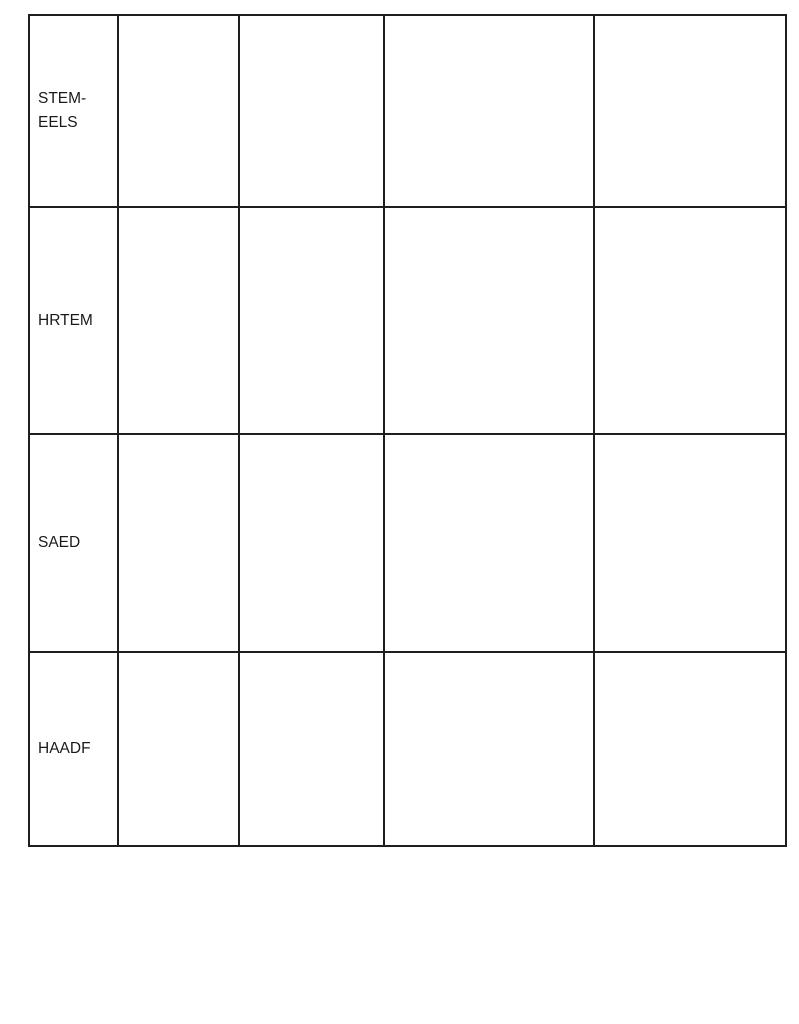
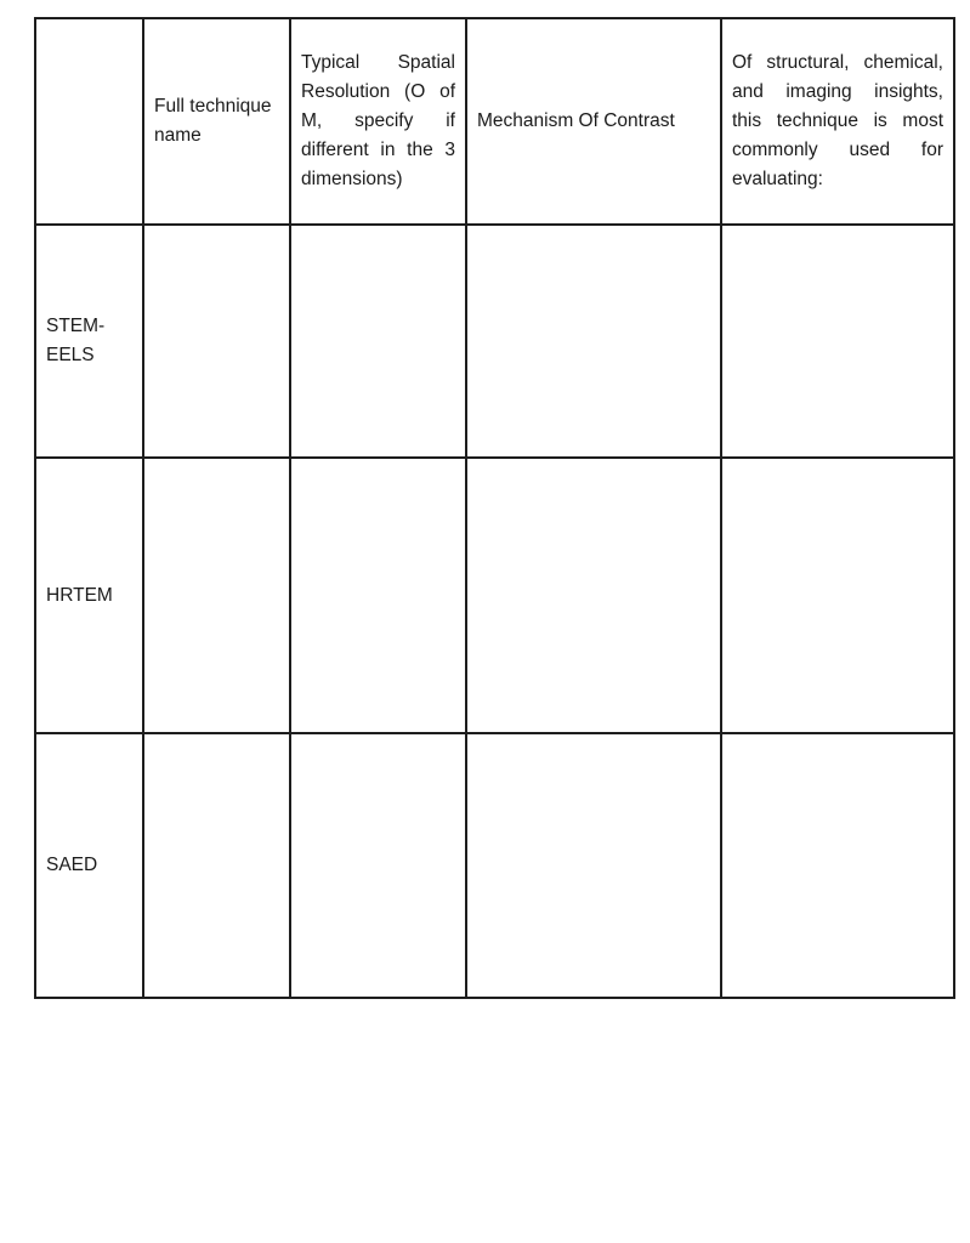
+ 	Full technique name	Typical Spatial Resolution (O of M, specify if different in the 3 dimensions)	Mechanism Of Contrast	Of structural, chemical, and imaging insights, this technique is most commonly used for evaluating:
  STEM-EELS
  HRTEM
  SAED
- HAADF
